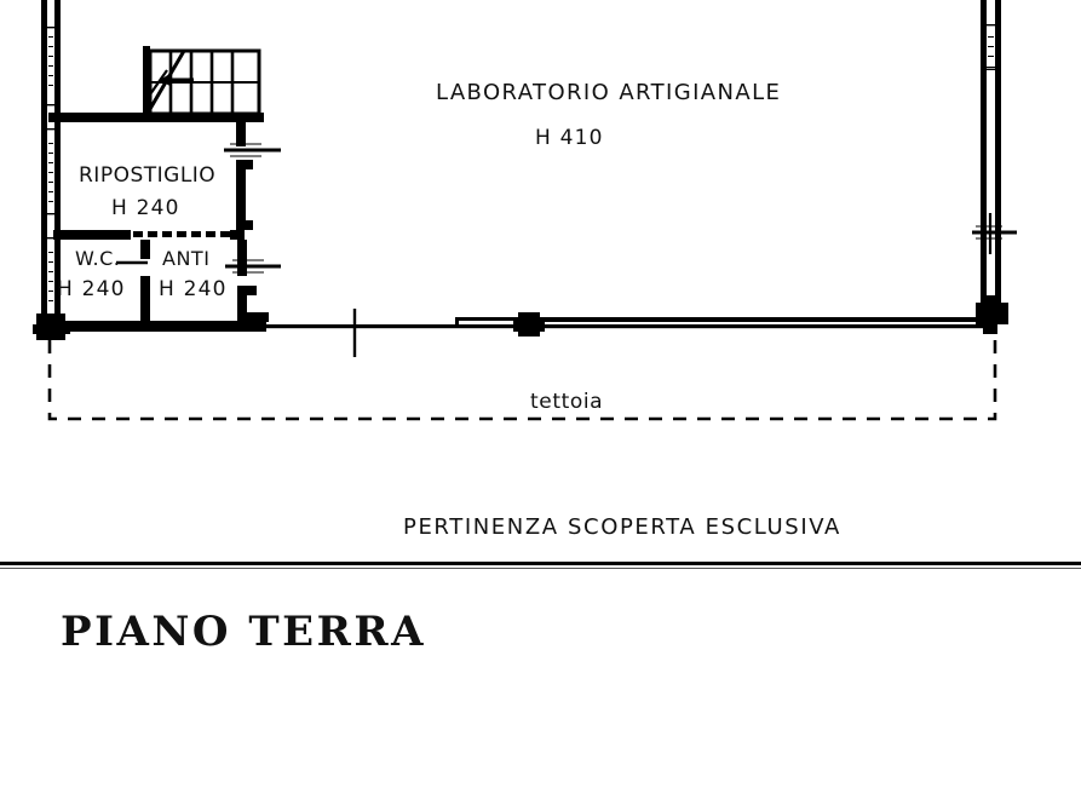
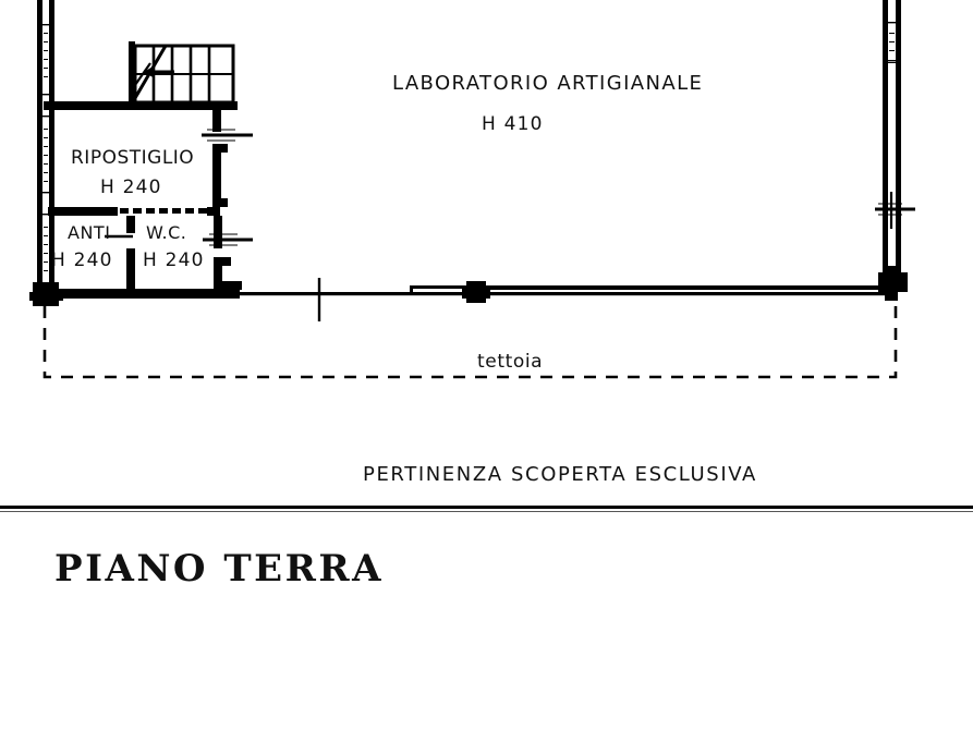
  LABORATORIO ARTIGIANALE
  H 410
  RIPOSTIGLIO
  H 240
- W.C.
+ ANTI
  H 240
- ANTI
+ W.C.
  H 240
  tettoia
  PERTINENZA SCOPERTA ESCLUSIVA
  PIANO TERRA
